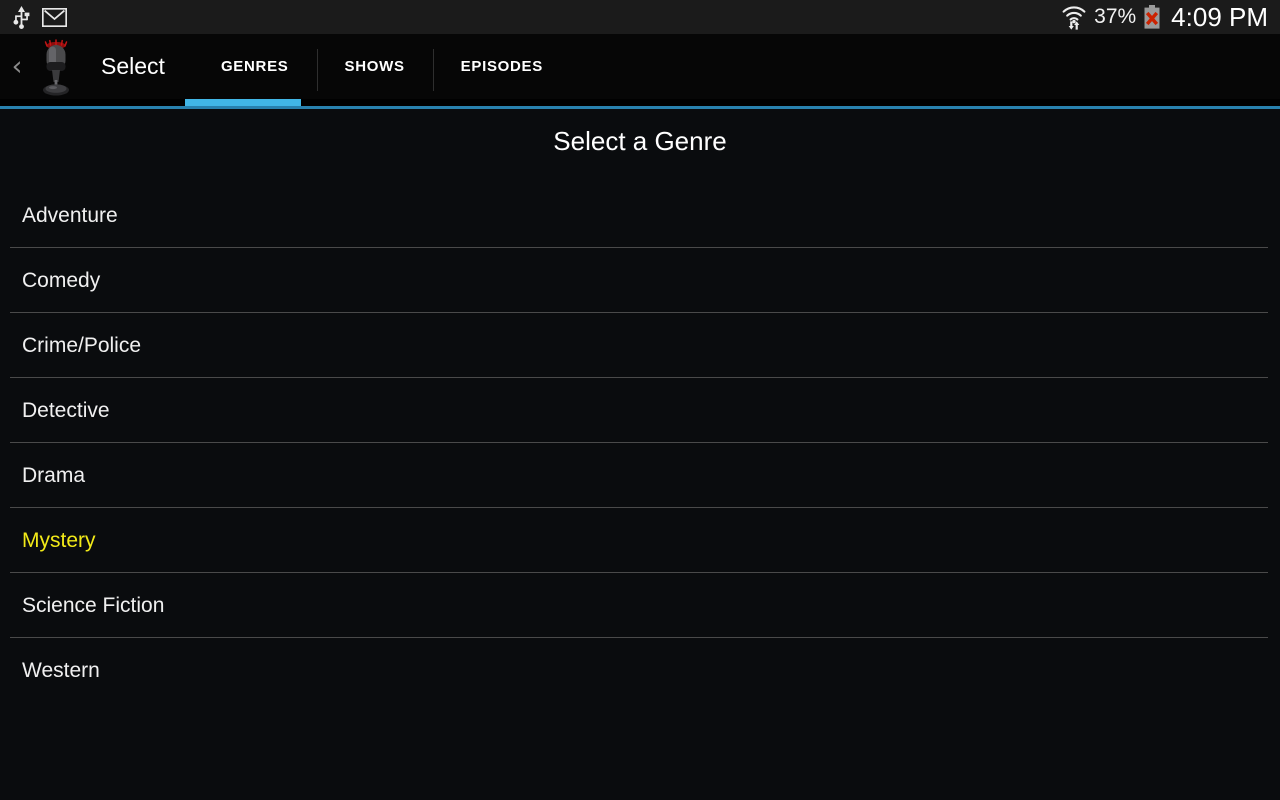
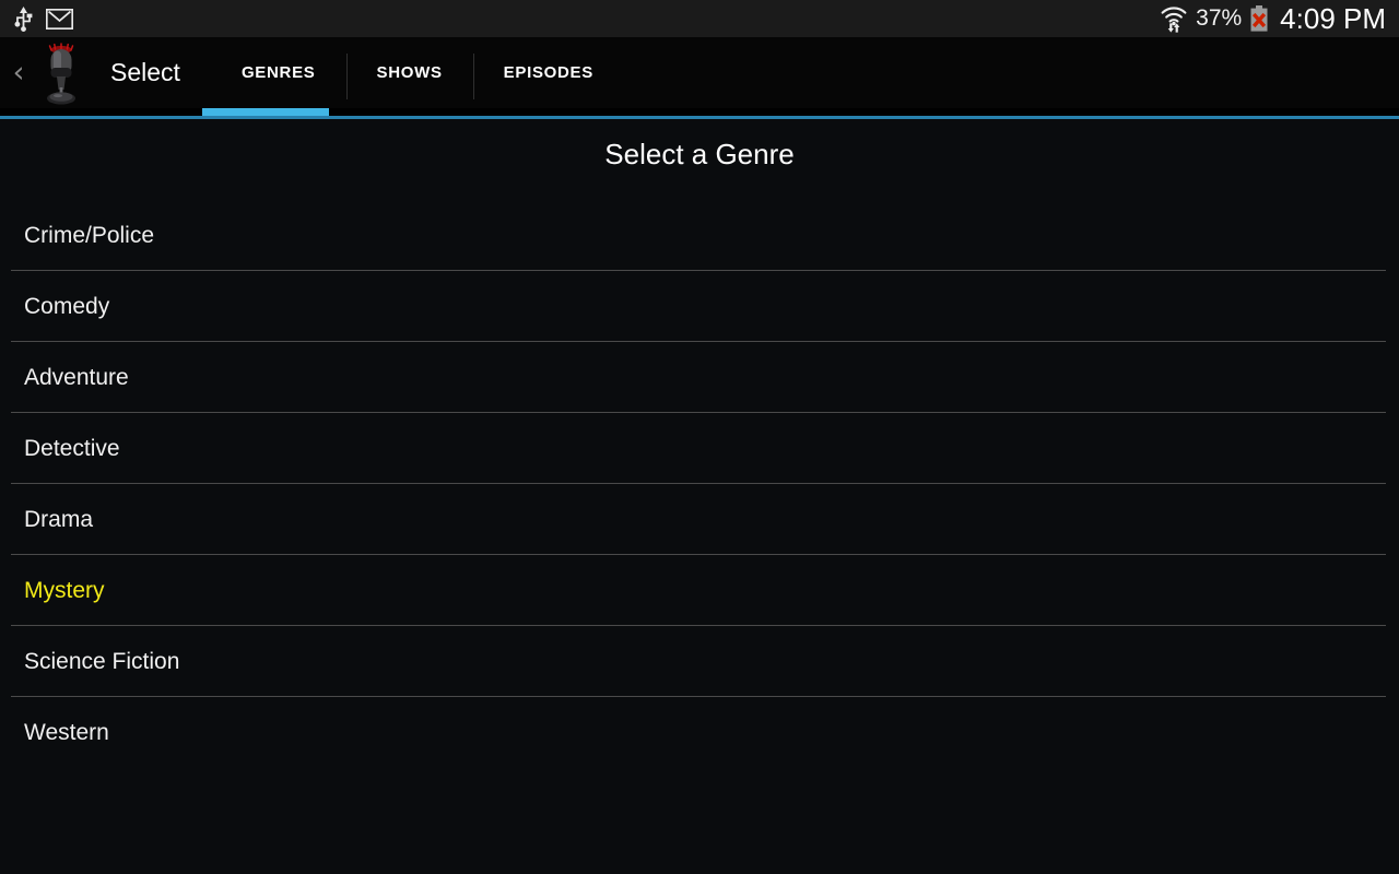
  37%
  4:09 PM
  ‹
  Select
  GENRES
  SHOWS
  EPISODES
  Select a Genre
- Adventure
+ Crime/Police
  Comedy
- Crime/Police
+ Adventure
  Detective
  Drama
  Mystery
  Science Fiction
  Western
